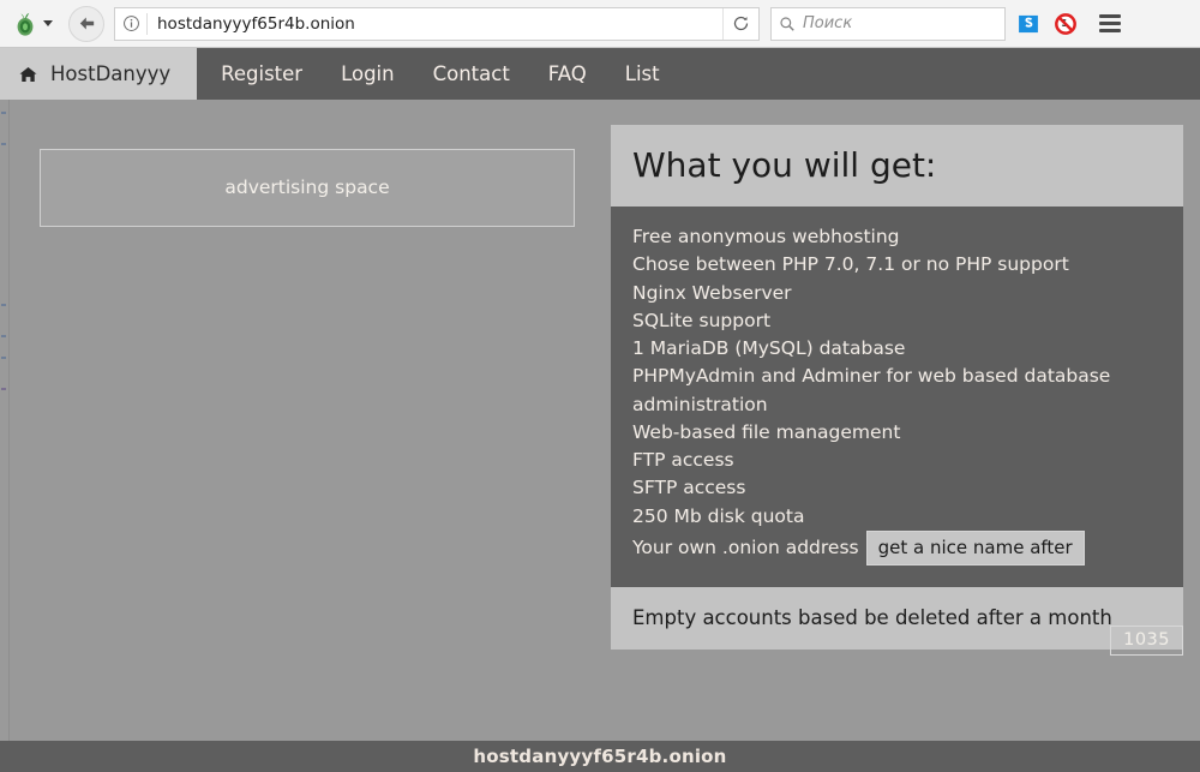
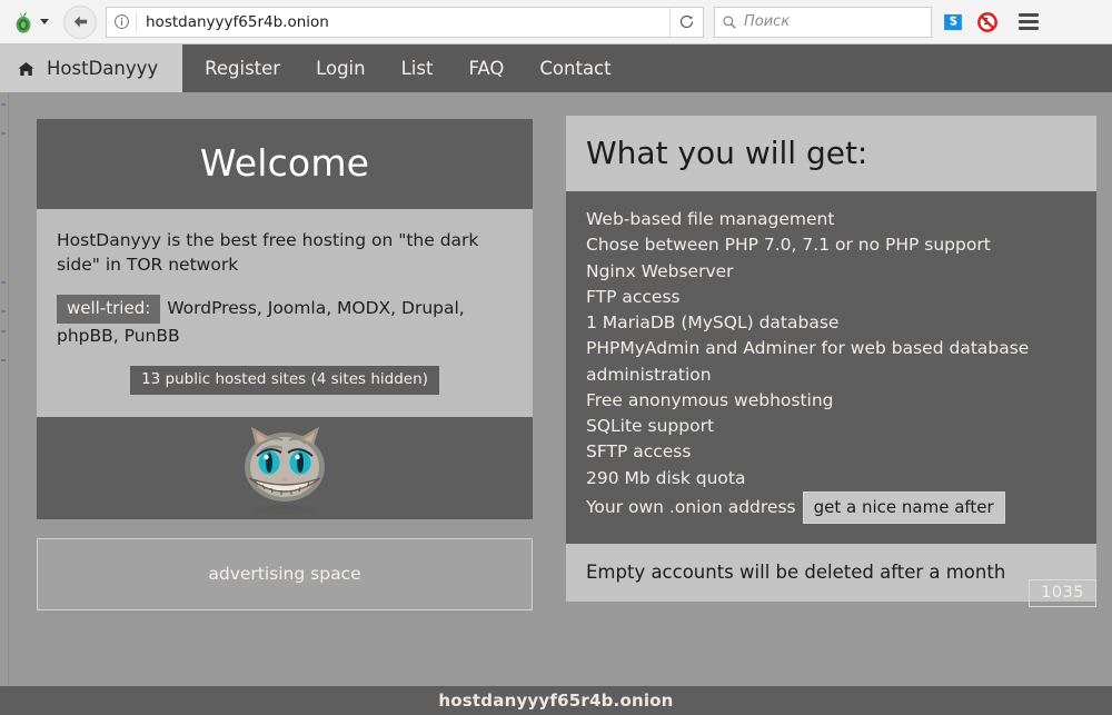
  hostdanyyyf65r4b.onion
  Поиск
  HostDanyyy
  Register
  Login
- Contact
+ List
  FAQ
- List
+ Contact
+ Welcome
+ HostDanyyy is the best free hosting on "the dark side" in TOR network
+ well-tried: WordPress, Joomla, MODX, Drupal, phpBB, PunBB
+ 13 public hosted sites (4 sites hidden)
  advertising space
  What you will get:
- Free anonymous webhosting
+ Web-based file management
  Chose between PHP 7.0, 7.1 or no PHP support
  Nginx Webserver
- SQLite support
+ FTP access
  1 MariaDB (MySQL) database
  PHPMyAdmin and Adminer for web based database administration
- Web-based file management
+ Free anonymous webhosting
- FTP access
+ SQLite support
  SFTP access
- 250 Mb disk quota
+ 290 Mb disk quota
  Your own .onion address get a nice name after
- Empty accounts based be deleted after a month
+ Empty accounts will be deleted after a month
  1035
  hostdanyyyf65r4b.onion
